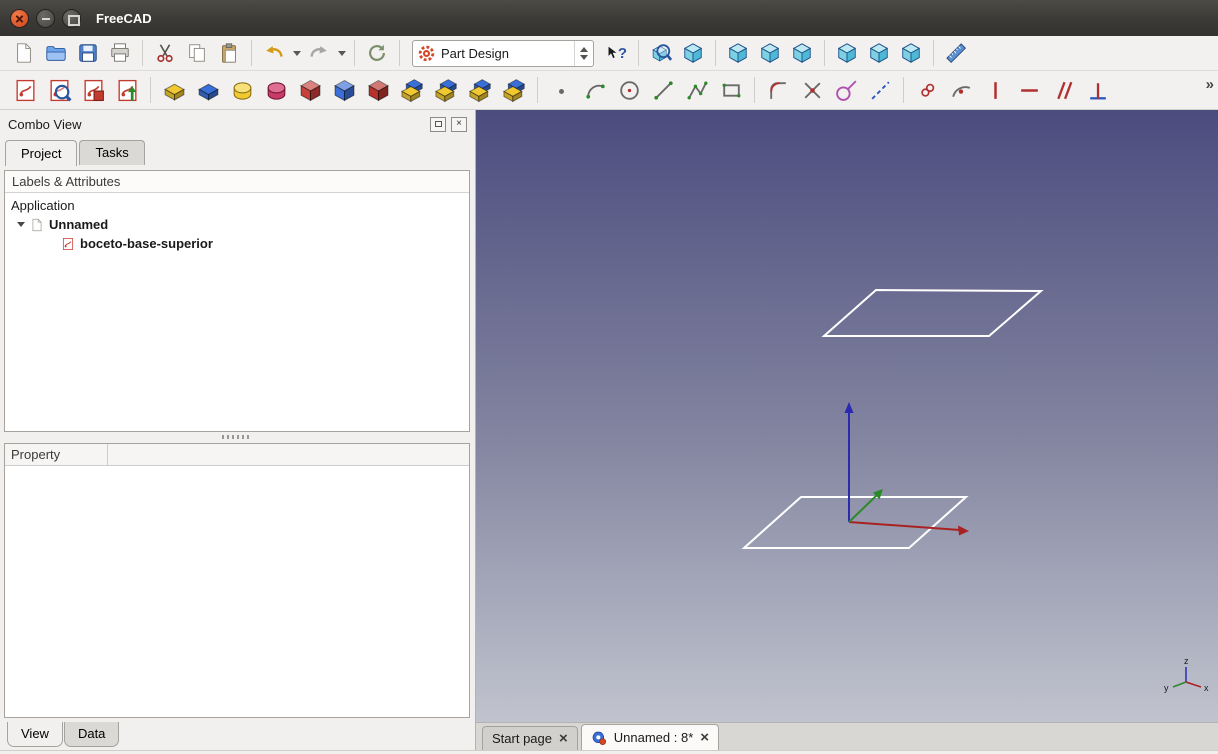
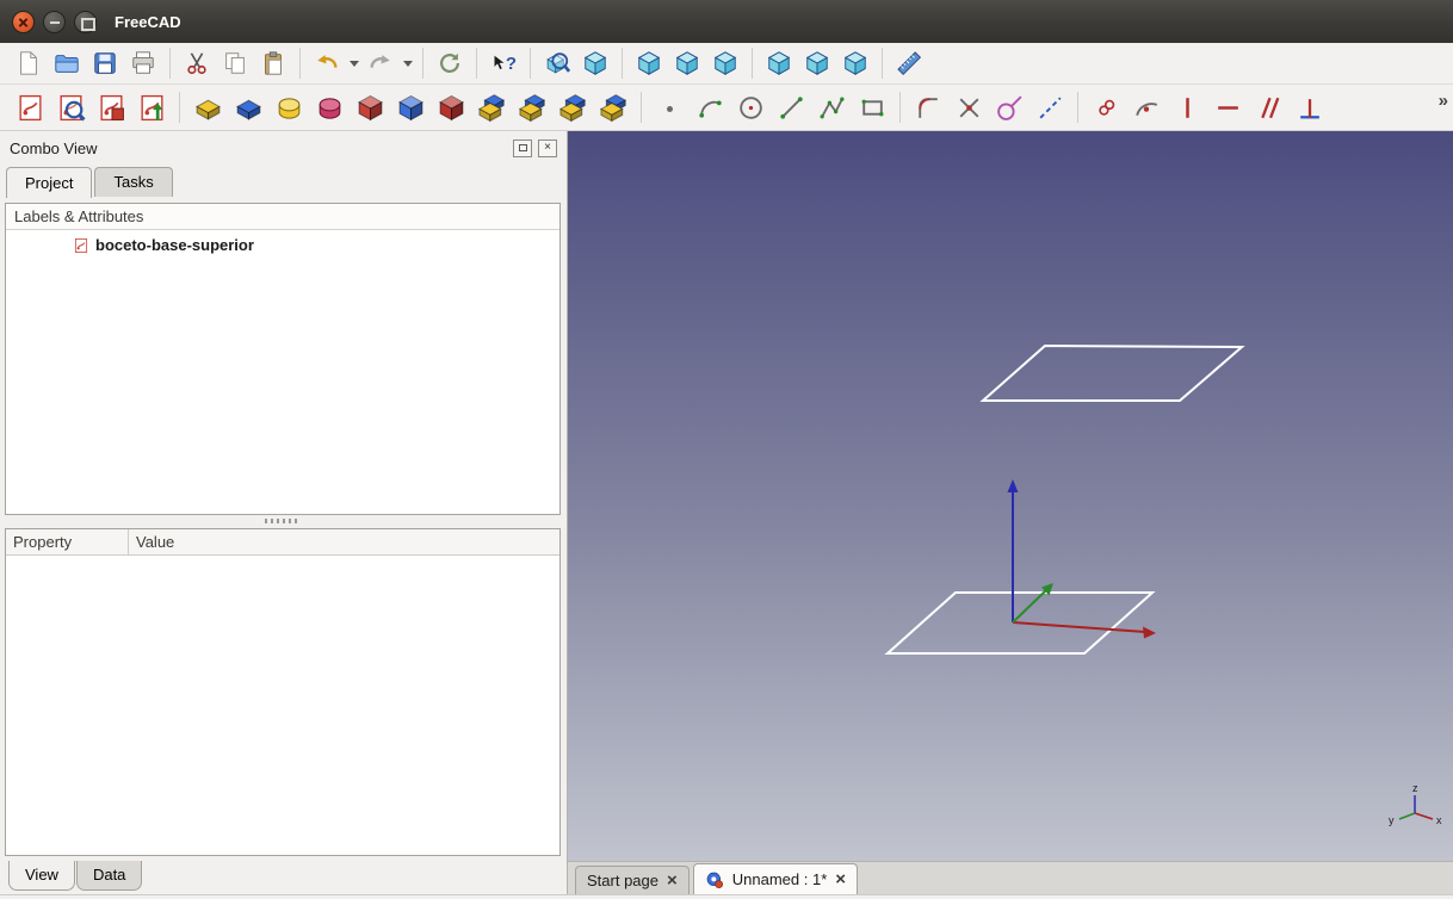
  FreeCAD
- Part Design
  ?
  »
  Combo View
  ×
  Project
  Tasks
  Labels & Attributes
- Application
- Unnamed
  boceto-base-superior
  Property
+ Value
  View
  Data
  z
  x
  y
  Start page
  ×
- Unnamed : 8*
+ Unnamed : 1*
  ×
